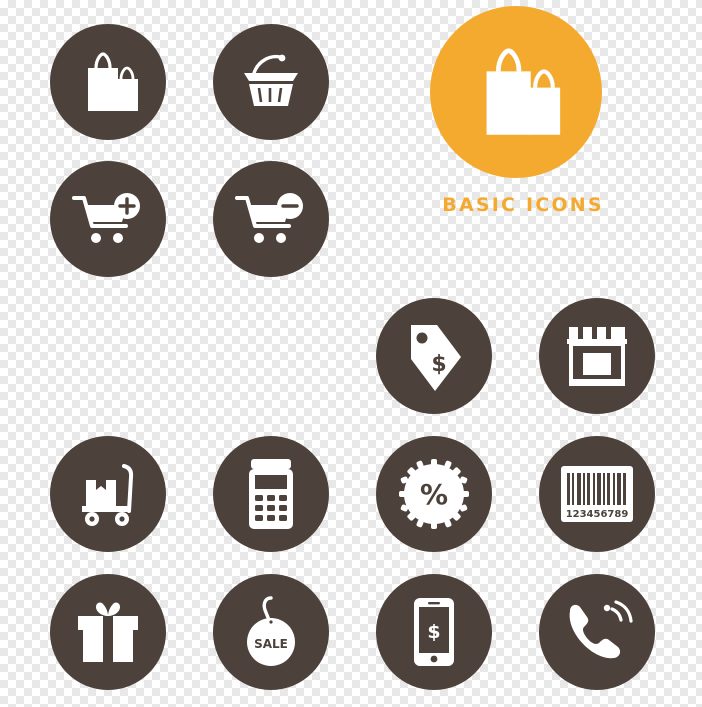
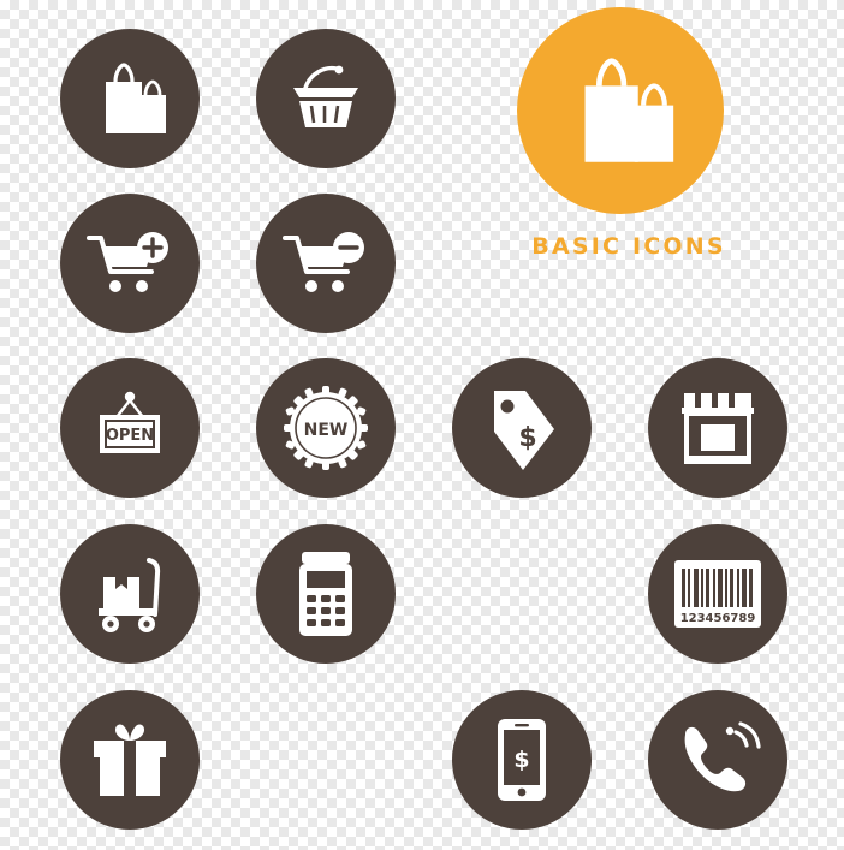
  BASIC ICONS
+ OPEN
+ NEW
  $
- %
  123456789
- SALE
  $
